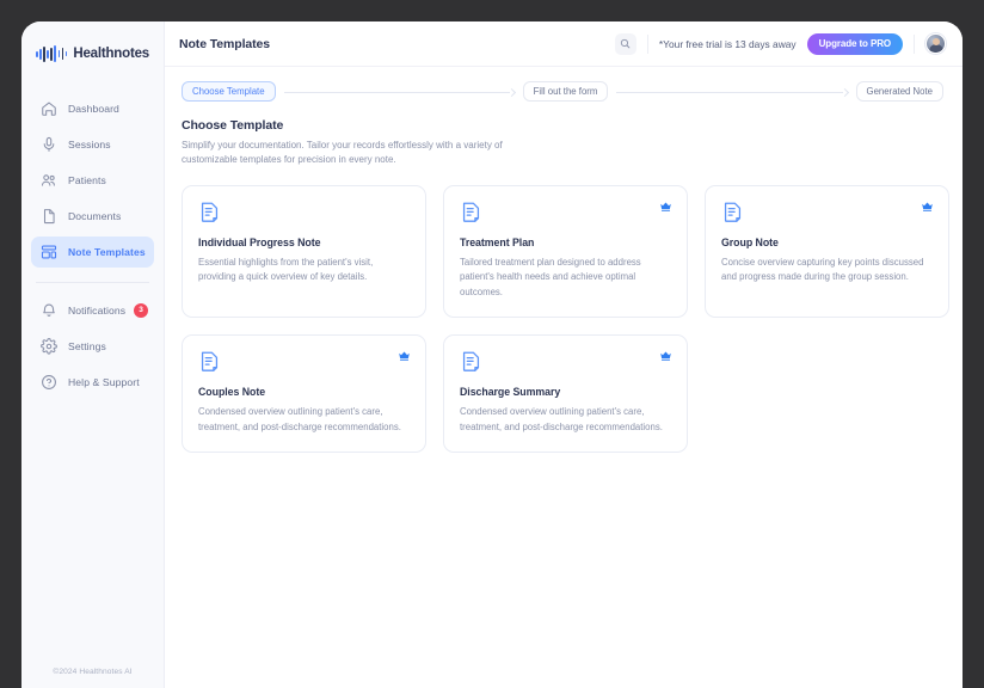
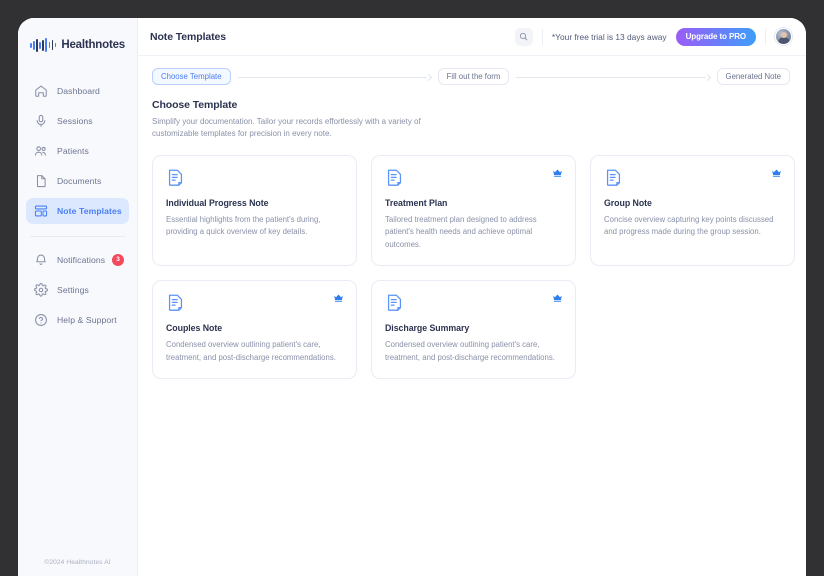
  Healthnotes
  Dashboard
  Sessions
  Patients
  Documents
  Note Templates
  Notifications
  Settings
  Help & Support
  Note Templates
  *Your free trial is 13 days away
  Upgrade to PRO
  Choose Template
  Fill out the form
  Generated Note
  Choose Template
  Simplify your documentation. Tailor your records effortlessly with a variety of customizable templates for precision in every note.
  Individual Progress Note
- Essential highlights from the patient's visit, providing a quick overview of key details.
+ Essential highlights from the patient's during, providing a quick overview of key details.
  Treatment Plan
  Tailored treatment plan designed to address patient's health needs and achieve optimal outcomes.
  Group Note
  Concise overview capturing key points discussed and progress made during the group session.
  Couples Note
  Condensed overview outlining patient's care, treatment, and post-discharge recommendations.
  Discharge Summary
  Condensed overview outlining patient's care, treatment, and post-discharge recommendations.
